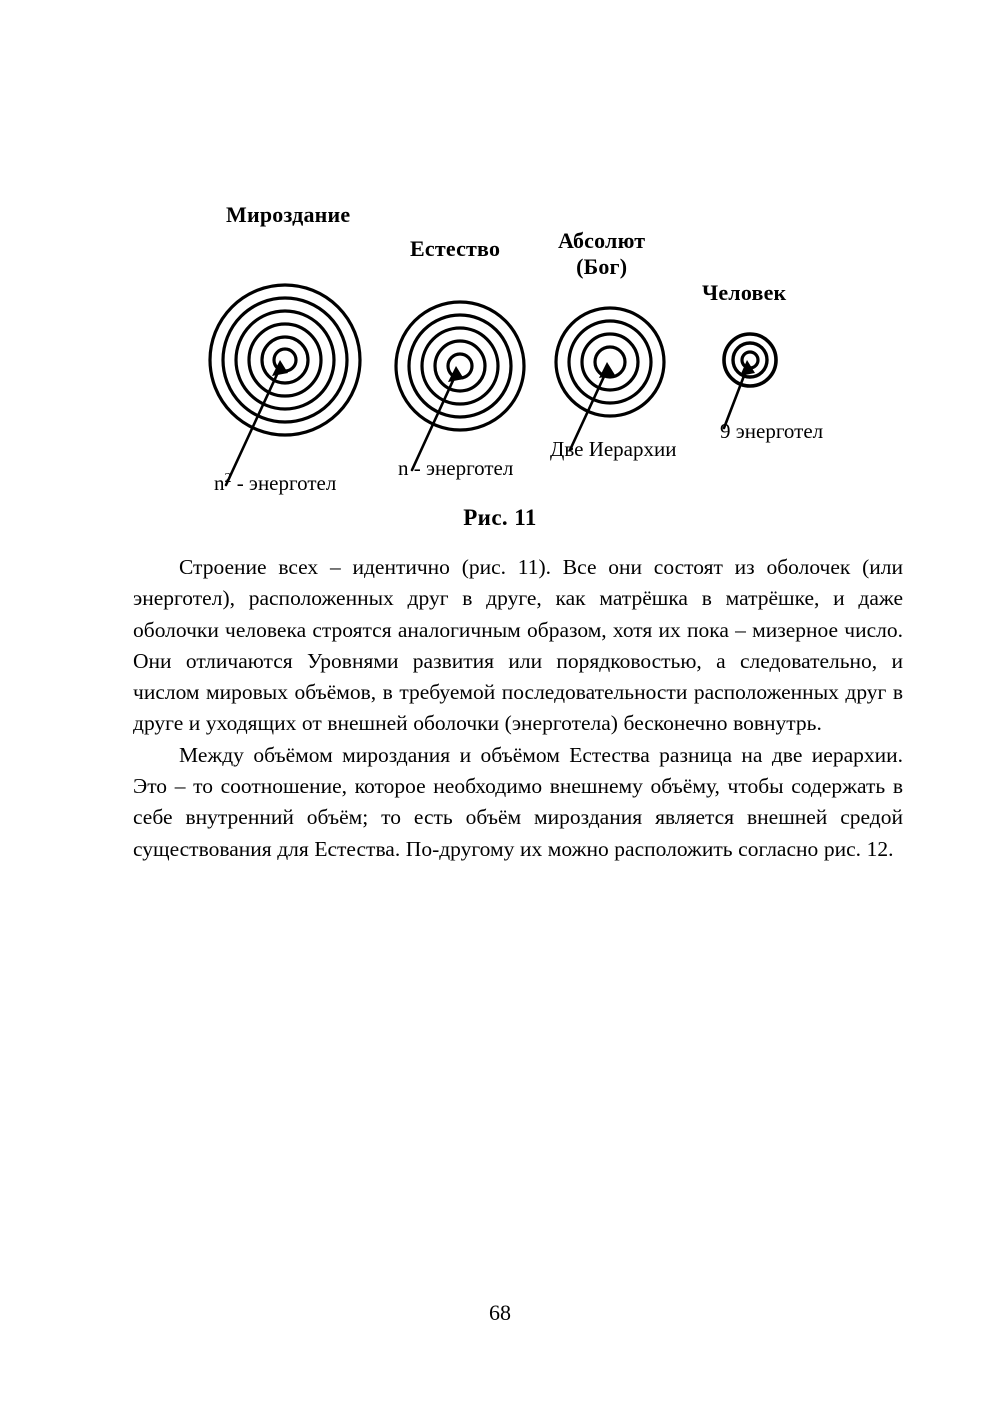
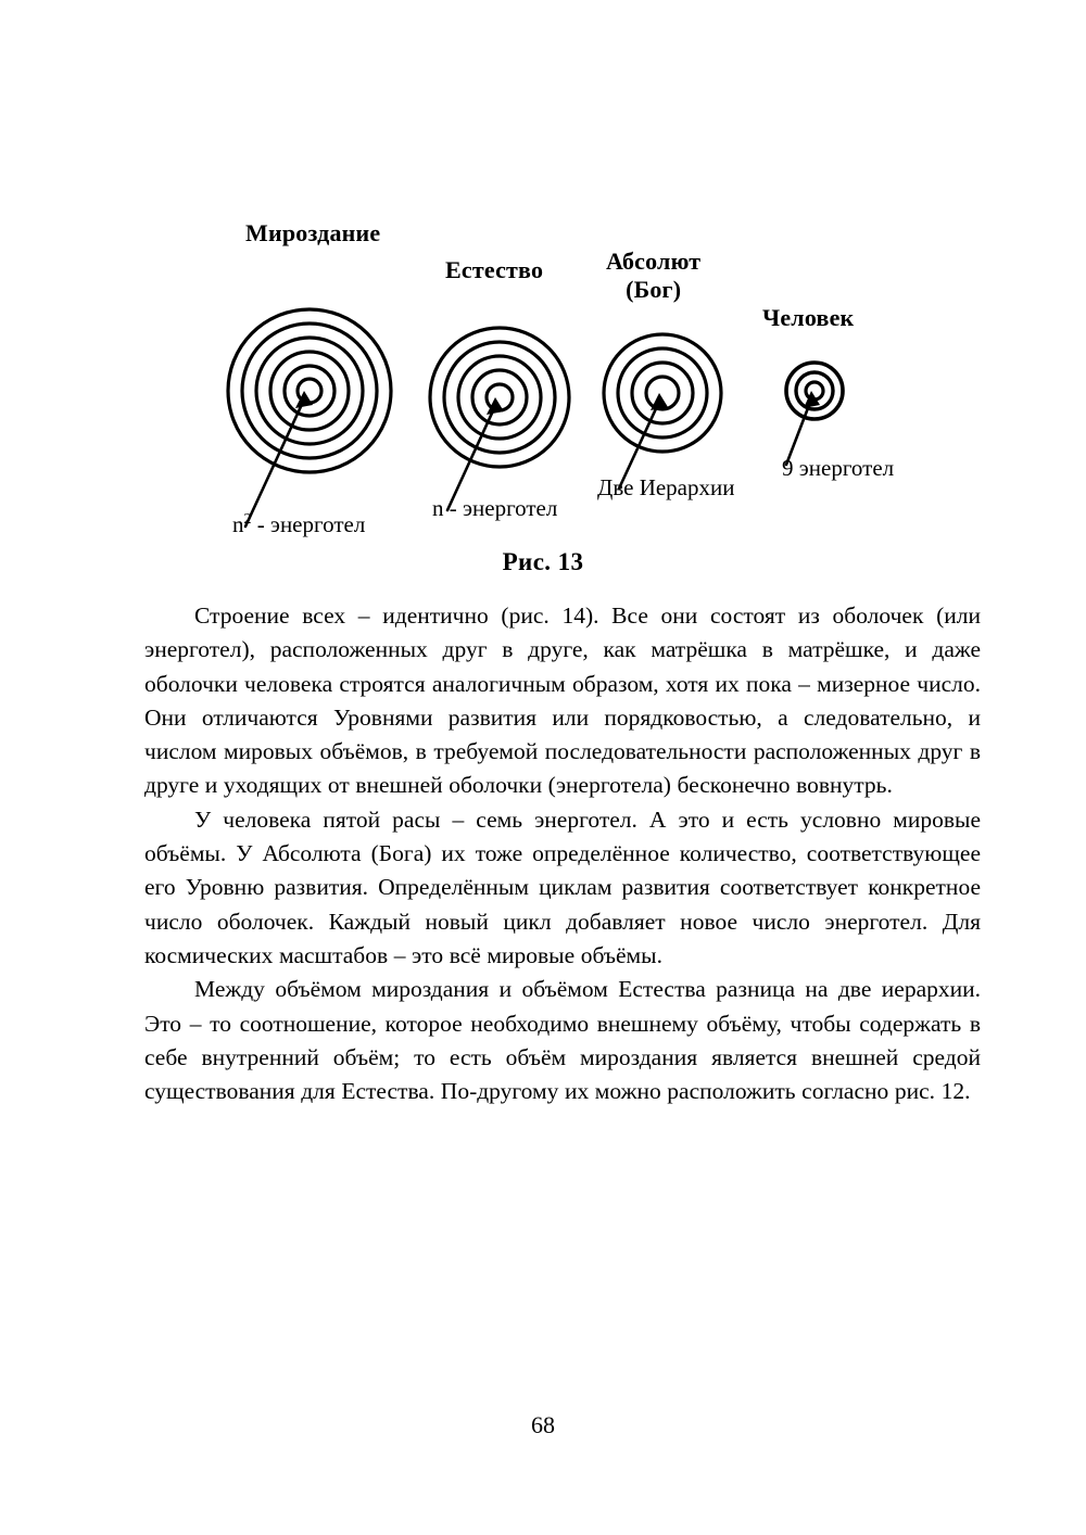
  Мироздание
  Естество
  Абсолют
  (Бог)
  Человек
  n2 - энерготел
  n - энерготел
  Две Иерархии
  9 энерготел
- Рис. 11
+ Рис. 13
- Строение всех – идентично (рис. 11). Все они состоят из оболочек (или энерготел), расположенных друг в друге, как матрёшка в матрёшке, и даже оболочки человека строятся аналогичным образом, хотя их пока – мизерное число. Они отличаются Уровнями развития или порядковостью, а следовательно, и числом мировых объёмов, в требуемой последовательности расположенных друг в друге и уходящих от внешней оболочки (энерготела) бесконечно вовнутрь.
+ Строение всех – идентично (рис. 14). Все они состоят из оболочек (или энерготел), расположенных друг в друге, как матрёшка в матрёшке, и даже оболочки человека строятся аналогичным образом, хотя их пока – мизерное число. Они отличаются Уровнями развития или порядковостью, а следовательно, и числом мировых объёмов, в требуемой последовательности расположенных друг в друге и уходящих от внешней оболочки (энерготела) бесконечно вовнутрь.
+ У человека пятой расы – семь энерготел. А это и есть условно мировые объёмы. У Абсолюта (Бога) их тоже определённое количество, соответствующее его Уровню развития. Определённым циклам развития соответствует конкретное число оболочек. Каждый новый цикл добавляет новое число энерготел. Для космических масштабов – это всё мировые объёмы.
  Между объёмом мироздания и объёмом Естества разница на две иерархии. Это – то соотношение, которое необходимо внешнему объёму, чтобы содержать в себе внутренний объём; то есть объём мироздания является внешней средой существования для Естества. По-другому их можно расположить согласно рис. 12.
  68
